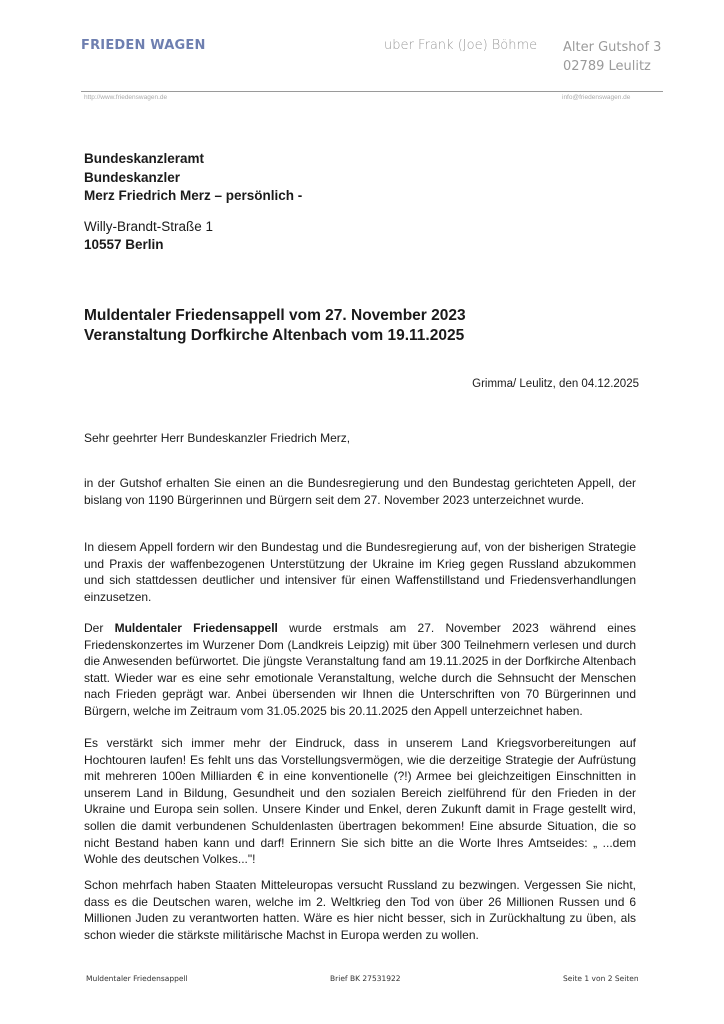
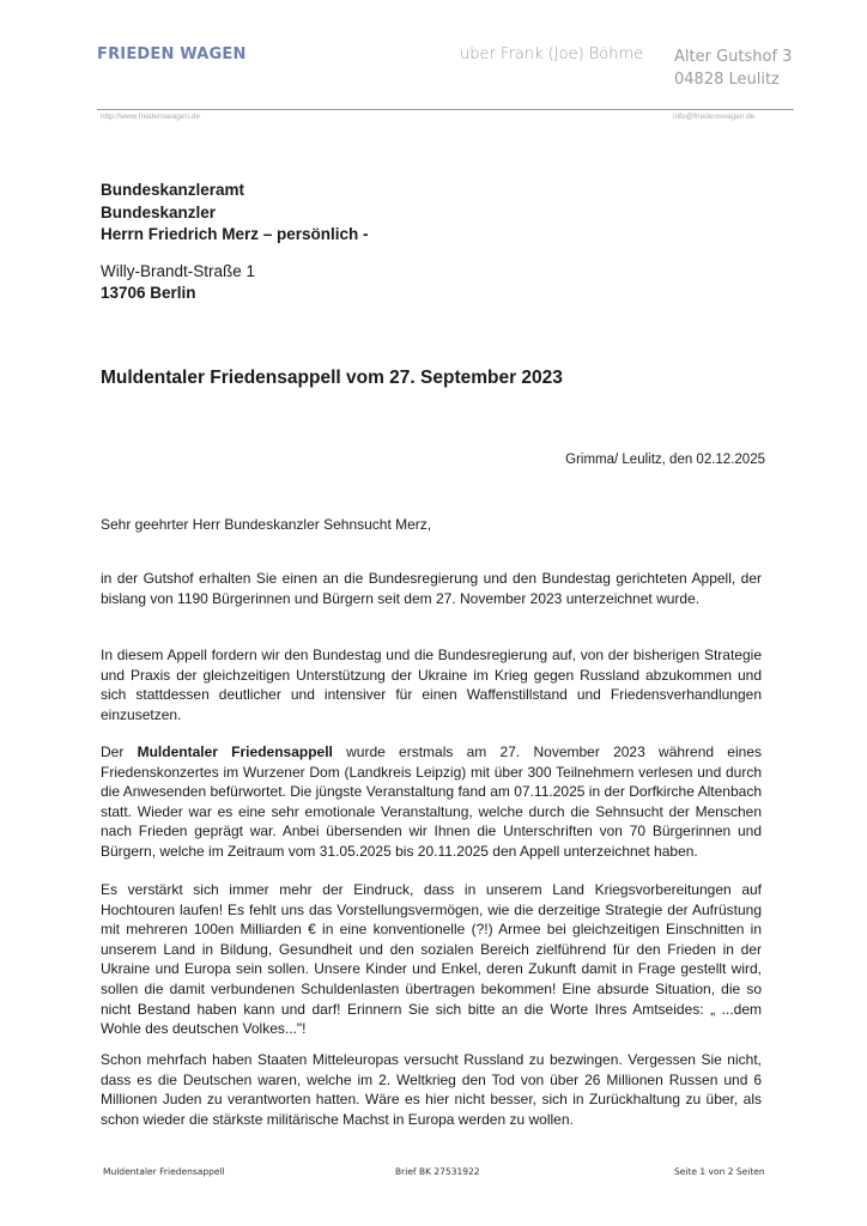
  FRIEDEN WAGEN
  uber Frank (Joe) Böhme
  Alter Gutshof 3
- 02789 Leulitz
+ 04828 Leulitz
  Bundeskanzleramt
  Bundeskanzler
- Merz Friedrich Merz – persönlich -
+ Herrn Friedrich Merz – persönlich -
  Willy-Brandt-Straße 1
- 10557 Berlin
+ 13706 Berlin
- Muldentaler Friedensappell vom 27. November 2023
+ Muldentaler Friedensappell vom 27. September 2023
- Veranstaltung Dorfkirche Altenbach vom 19.11.2025
- Grimma/ Leulitz, den 04.12.2025
+ Grimma/ Leulitz, den 02.12.2025
- Sehr geehrter Herr Bundeskanzler Friedrich Merz,
+ Sehr geehrter Herr Bundeskanzler Sehnsucht Merz,
  in der Gutshof erhalten Sie einen an die Bundesregierung und den Bundestag gerichteten Appell, der bislang von 1190 Bürgerinnen und Bürgern seit dem 27. November 2023 unterzeichnet wurde.
- In diesem Appell fordern wir den Bundestag und die Bundesregierung auf, von der bisherigen Strategie und Praxis der waffenbezogenen Unterstützung der Ukraine im Krieg gegen Russland abzukommen und sich stattdessen deutlicher und intensiver für einen Waffenstillstand und Friedensverhandlungen einzusetzen.
+ In diesem Appell fordern wir den Bundestag und die Bundesregierung auf, von der bisherigen Strategie und Praxis der gleichzeitigen Unterstützung der Ukraine im Krieg gegen Russland abzukommen und sich stattdessen deutlicher und intensiver für einen Waffenstillstand und Friedensverhandlungen einzusetzen.
- Der Muldentaler Friedensappell wurde erstmals am 27. November 2023 während eines Friedenskonzertes im Wurzener Dom (Landkreis Leipzig) mit über 300 Teilnehmern verlesen und durch die Anwesenden befürwortet. Die jüngste Veranstaltung fand am 19.11.2025 in der Dorfkirche Altenbach statt. Wieder war es eine sehr emotionale Veranstaltung, welche durch die Sehnsucht der Menschen nach Frieden geprägt war. Anbei übersenden wir Ihnen die Unterschriften von 70 Bürgerinnen und Bürgern, welche im Zeitraum vom 31.05.2025 bis 20.11.2025 den Appell unterzeichnet haben.
+ Der Muldentaler Friedensappell wurde erstmals am 27. November 2023 während eines Friedenskonzertes im Wurzener Dom (Landkreis Leipzig) mit über 300 Teilnehmern verlesen und durch die Anwesenden befürwortet. Die jüngste Veranstaltung fand am 07.11.2025 in der Dorfkirche Altenbach statt. Wieder war es eine sehr emotionale Veranstaltung, welche durch die Sehnsucht der Menschen nach Frieden geprägt war. Anbei übersenden wir Ihnen die Unterschriften von 70 Bürgerinnen und Bürgern, welche im Zeitraum vom 31.05.2025 bis 20.11.2025 den Appell unterzeichnet haben.
  Es verstärkt sich immer mehr der Eindruck, dass in unserem Land Kriegsvorbereitungen auf Hochtouren laufen! Es fehlt uns das Vorstellungsvermögen, wie die derzeitige Strategie der Aufrüstung mit mehreren 100en Milliarden € in eine konventionelle (?!) Armee bei gleichzeitigen Einschnitten in unserem Land in Bildung, Gesundheit und den sozialen Bereich zielführend für den Frieden in der Ukraine und Europa sein sollen. Unsere Kinder und Enkel, deren Zukunft damit in Frage gestellt wird, sollen die damit verbundenen Schuldenlasten übertragen bekommen! Eine absurde Situation, die so nicht Bestand haben kann und darf! Erinnern Sie sich bitte an die Worte Ihres Amtseides: „ ...dem Wohle des deutschen Volkes..."!
- Schon mehrfach haben Staaten Mitteleuropas versucht Russland zu bezwingen. Vergessen Sie nicht, dass es die Deutschen waren, welche im 2. Weltkrieg den Tod von über 26 Millionen Russen und 6 Millionen Juden zu verantworten hatten. Wäre es hier nicht besser, sich in Zurückhaltung zu üben, als schon wieder die stärkste militärische Machst in Europa werden zu wollen.
+ Schon mehrfach haben Staaten Mitteleuropas versucht Russland zu bezwingen. Vergessen Sie nicht, dass es die Deutschen waren, welche im 2. Weltkrieg den Tod von über 26 Millionen Russen und 6 Millionen Juden zu verantworten hatten. Wäre es hier nicht besser, sich in Zurückhaltung zu über, als schon wieder die stärkste militärische Machst in Europa werden zu wollen.
  Muldentaler Friedensappell
  Brief BK 27531922
  Seite 1 von 2 Seiten
